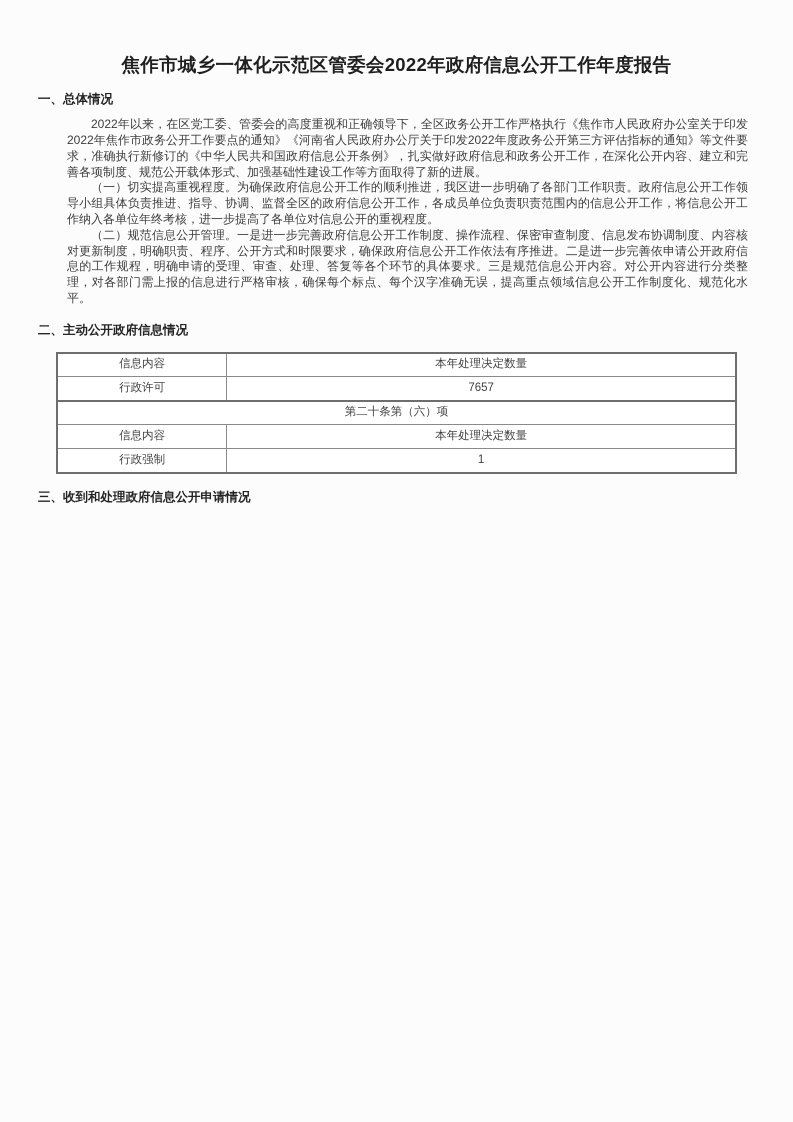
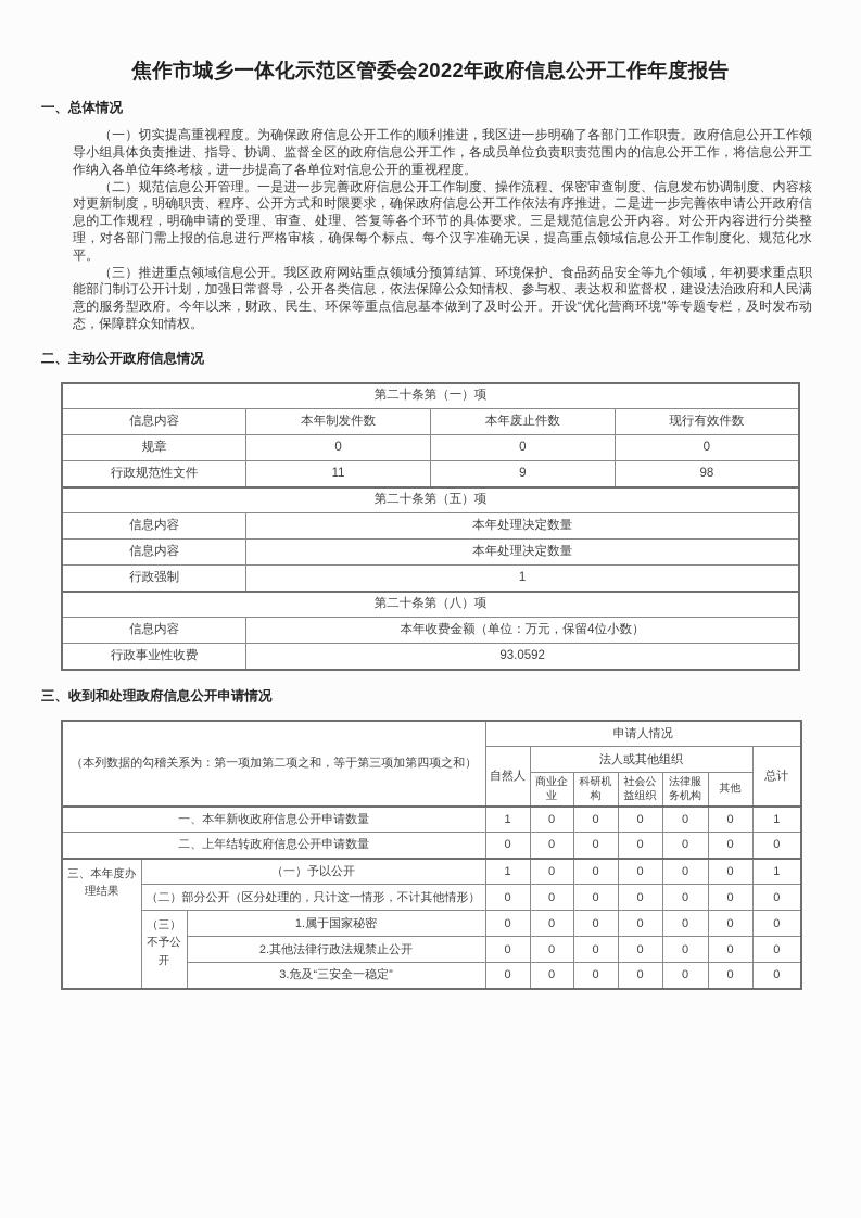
  焦作市城乡一体化示范区管委会2022年政府信息公开工作年度报告
  一、总体情况
- 2022年以来，在区党工委、管委会的高度重视和正确领导下，全区政务公开工作严格执行《焦作市人民政府办公室关于印发2022年焦作市政务公开工作要点的通知》《河南省人民政府办公厅关于印发2022年度政务公开第三方评估指标的通知》等文件要求，准确执行新修订的《中华人民共和国政府信息公开条例》，扎实做好政府信息和政务公开工作，在深化公开内容、建立和完善各项制度、规范公开载体形式、加强基础性建设工作等方面取得了新的进展。
  （一）切实提高重视程度。为确保政府信息公开工作的顺利推进，我区进一步明确了各部门工作职责。政府信息公开工作领导小组具体负责推进、指导、协调、监督全区的政府信息公开工作，各成员单位负责职责范围内的信息公开工作，将信息公开工作纳入各单位年终考核，进一步提高了各单位对信息公开的重视程度。
  （二）规范信息公开管理。一是进一步完善政府信息公开工作制度、操作流程、保密审查制度、信息发布协调制度、内容核对更新制度，明确职责、程序、公开方式和时限要求，确保政府信息公开工作依法有序推进。二是进一步完善依申请公开政府信息的工作规程，明确申请的受理、审查、处理、答复等各个环节的具体要求。三是规范信息公开内容。对公开内容进行分类整理，对各部门需上报的信息进行严格审核，确保每个标点、每个汉字准确无误，提高重点领域信息公开工作制度化、规范化水平。
+ （三）推进重点领域信息公开。我区政府网站重点领域分预算结算、环境保护、食品药品安全等九个领域，年初要求重点职能部门制订公开计划，加强日常督导，公开各类信息，依法保障公众知情权、参与权、表达权和监督权，建设法治政府和人民满意的服务型政府。今年以来，财政、民生、环保等重点信息基本做到了及时公开。开设“优化营商环境”等专题专栏，及时发布动态，保障群众知情权。
  二、主动公开政府信息情况
+ 第二十条第（一）项
+ 信息内容	本年制发件数	本年废止件数	现行有效件数
+ 规章	0	0	0
+ 行政规范性文件	11	9	98
+ 第二十条第（五）项
  信息内容	本年处理决定数量
- 行政许可	7657
- 第二十条第（六）项
  信息内容	本年处理决定数量
  行政强制	1
+ 第二十条第（八）项
+ 信息内容	本年收费金额（单位：万元，保留4位小数）
+ 行政事业性收费	93.0592
  三、收到和处理政府信息公开申请情况
+ （本列数据的勾稽关系为：第一项加第二项之和，等于第三项加第四项之和）	申请人情况
+ 自然人	法人或其他组织	总计
+ 商业企业	科研机构	社会公益组织	法律服务机构	其他
+ 一、本年新收政府信息公开申请数量	1	0	0	0	0	0	1
+ 二、上年结转政府信息公开申请数量	0	0	0	0	0	0	0
+ 三、本年度办理结果	（一）予以公开	1	0	0	0	0	0	1
+ （二）部分公开（区分处理的，只计这一情形，不计其他情形）	0	0	0	0	0	0	0
+ （三）不予公开	1.属于国家秘密	0	0	0	0	0	0	0
+ 2.其他法律行政法规禁止公开	0	0	0	0	0	0	0
+ 3.危及“三安全一稳定”	0	0	0	0	0	0	0
